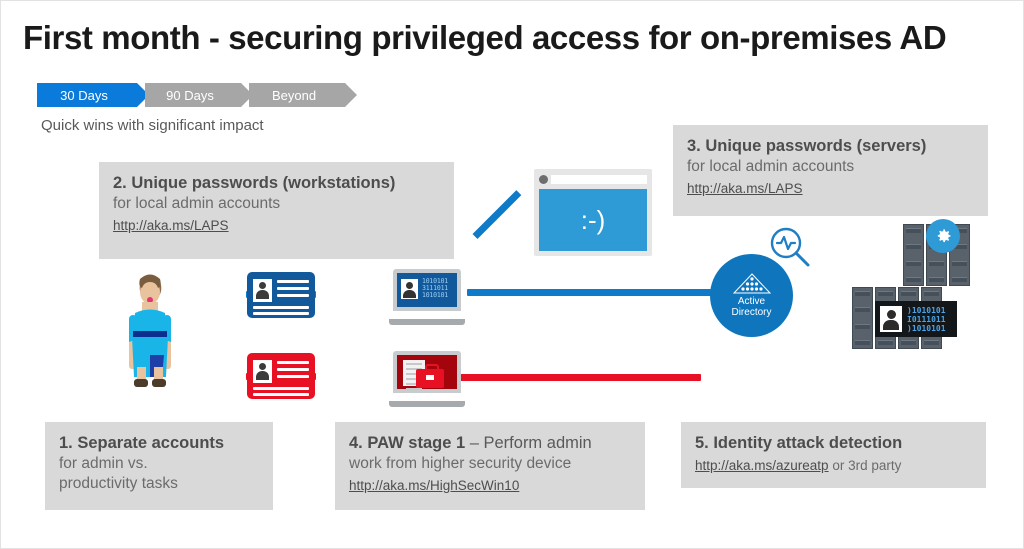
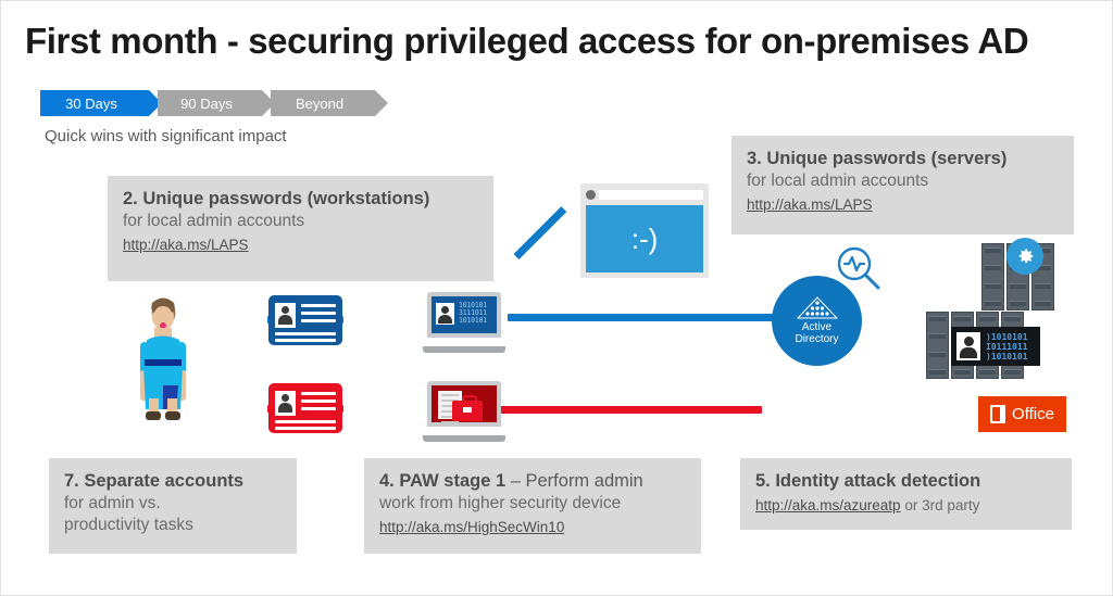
  First month - securing privileged access for on-premises AD
  30 Days
  90 Days
  Beyond
  Quick wins with significant impact
  2. Unique passwords (workstations)
  for local admin accounts
  http://aka.ms/LAPS
  3. Unique passwords (servers)
  for local admin accounts
  http://aka.ms/LAPS
- 1. Separate accounts
+ 7. Separate accounts
  for admin vs.
  productivity tasks
  4. PAW stage 1 – Perform admin
  work from higher security device
  http://aka.ms/HighSecWin10
  5. Identity attack detection
  http://aka.ms/azureatp or 3rd party
  1010101
  3111011
  1010101
  :-)
  Active
  Directory
  )1010101
  I0111011
  )1010101
+ Office
